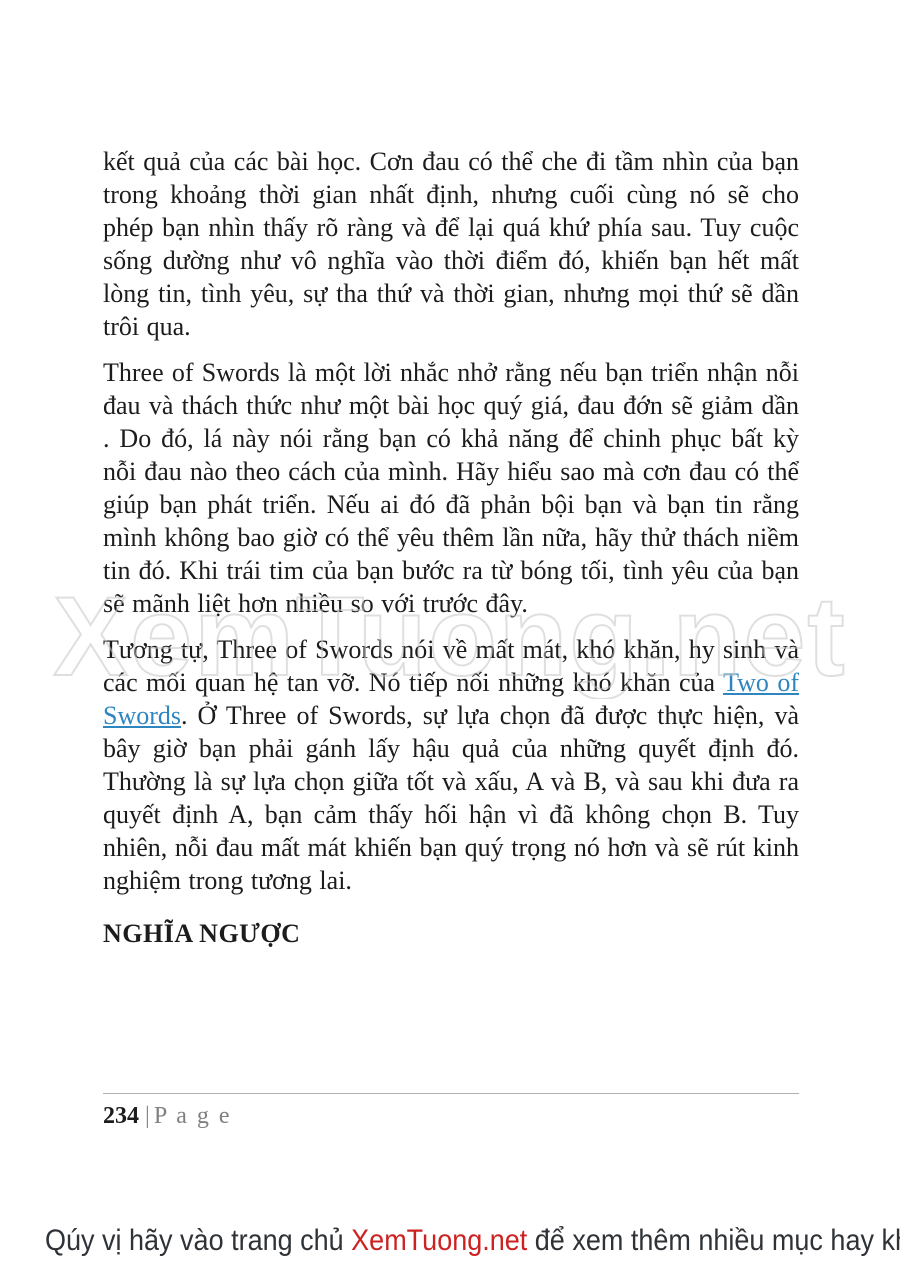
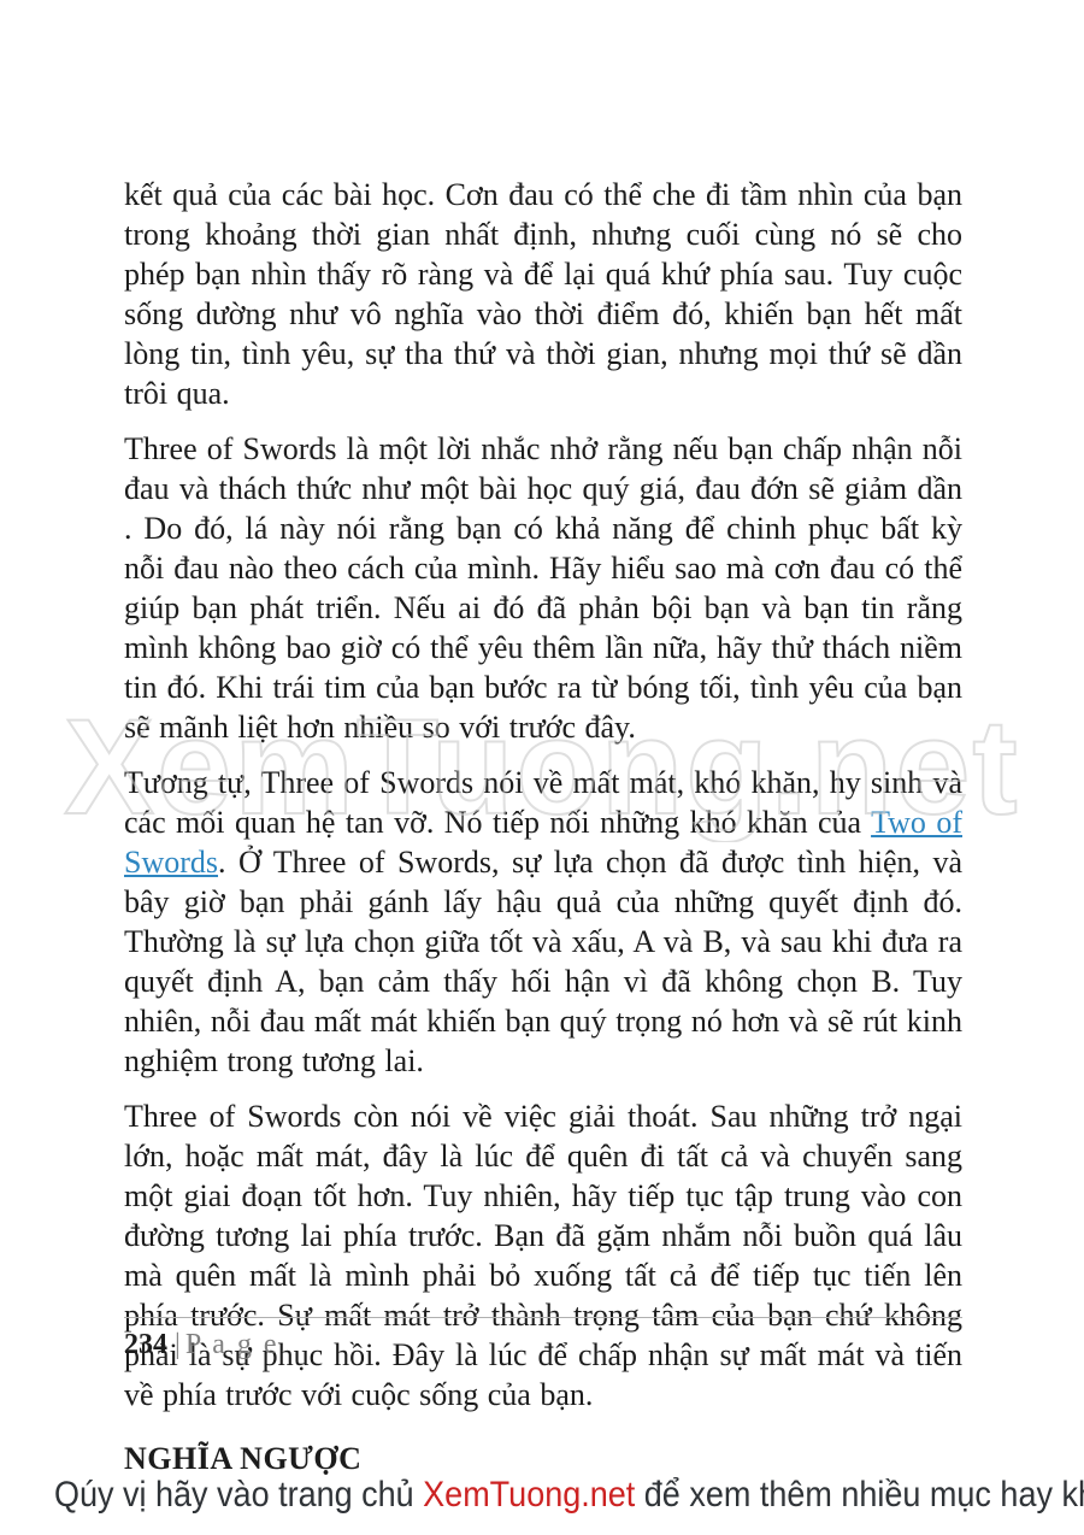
  kết quả của các bài học. Cơn đau có thể che đi tầm nhìn của bạn trong khoảng thời gian nhất định, nhưng cuối cùng nó sẽ cho phép bạn nhìn thấy rõ ràng và để lại quá khứ phía sau. Tuy cuộc sống dường như vô nghĩa vào thời điểm đó, khiến bạn hết mất lòng tin, tình yêu, sự tha thứ và thời gian, nhưng mọi thứ sẽ dần trôi qua.
- Three of Swords là một lời nhắc nhở rằng nếu bạn triển nhận nỗi đau và thách thức như một bài học quý giá, đau đớn sẽ giảm dần . Do đó, lá này nói rằng bạn có khả năng để chinh phục bất kỳ nỗi đau nào theo cách của mình. Hãy hiểu sao mà cơn đau có thể giúp bạn phát triển. Nếu ai đó đã phản bội bạn và bạn tin rằng mình không bao giờ có thể yêu thêm lần nữa, hãy thử thách niềm tin đó. Khi trái tim của bạn bước ra từ bóng tối, tình yêu của bạn sẽ mãnh liệt hơn nhiều so với trước đây.
+ Three of Swords là một lời nhắc nhở rằng nếu bạn chấp nhận nỗi đau và thách thức như một bài học quý giá, đau đớn sẽ giảm dần . Do đó, lá này nói rằng bạn có khả năng để chinh phục bất kỳ nỗi đau nào theo cách của mình. Hãy hiểu sao mà cơn đau có thể giúp bạn phát triển. Nếu ai đó đã phản bội bạn và bạn tin rằng mình không bao giờ có thể yêu thêm lần nữa, hãy thử thách niềm tin đó. Khi trái tim của bạn bước ra từ bóng tối, tình yêu của bạn sẽ mãnh liệt hơn nhiều so với trước đây.
- Tương tự, Three of Swords nói về mất mát, khó khăn, hy sinh và các mối quan hệ tan vỡ. Nó tiếp nối những khó khăn của Two of Swords. Ở Three of Swords, sự lựa chọn đã được thực hiện, và bây giờ bạn phải gánh lấy hậu quả của những quyết định đó. Thường là sự lựa chọn giữa tốt và xấu, A và B, và sau khi đưa ra quyết định A, bạn cảm thấy hối hận vì đã không chọn B. Tuy nhiên, nỗi đau mất mát khiến bạn quý trọng nó hơn và sẽ rút kinh nghiệm trong tương lai.
+ Tương tự, Three of Swords nói về mất mát, khó khăn, hy sinh và các mối quan hệ tan vỡ. Nó tiếp nối những khó khăn của Two of Swords. Ở Three of Swords, sự lựa chọn đã được tình hiện, và bây giờ bạn phải gánh lấy hậu quả của những quyết định đó. Thường là sự lựa chọn giữa tốt và xấu, A và B, và sau khi đưa ra quyết định A, bạn cảm thấy hối hận vì đã không chọn B. Tuy nhiên, nỗi đau mất mát khiến bạn quý trọng nó hơn và sẽ rút kinh nghiệm trong tương lai.
+ Three of Swords còn nói về việc giải thoát. Sau những trở ngại lớn, hoặc mất mát, đây là lúc để quên đi tất cả và chuyển sang một giai đoạn tốt hơn. Tuy nhiên, hãy tiếp tục tập trung vào con đường tương lai phía trước. Bạn đã gặm nhắm nỗi buồn quá lâu mà quên mất là mình phải bỏ xuống tất cả để tiếp tục tiến lên phía trước. Sự mất mát trở thành trọng tâm của bạn chứ không phải là sự phục hồi. Đây là lúc để chấp nhận sự mất mát và tiến về phía trước với cuộc sống của bạn.
  NGHĨA NGƯỢC
  XemTuong.net
  234 | P a g e
  Qúy vị hãy vào trang chủ XemTuong.net để xem thêm nhiều mục hay k
